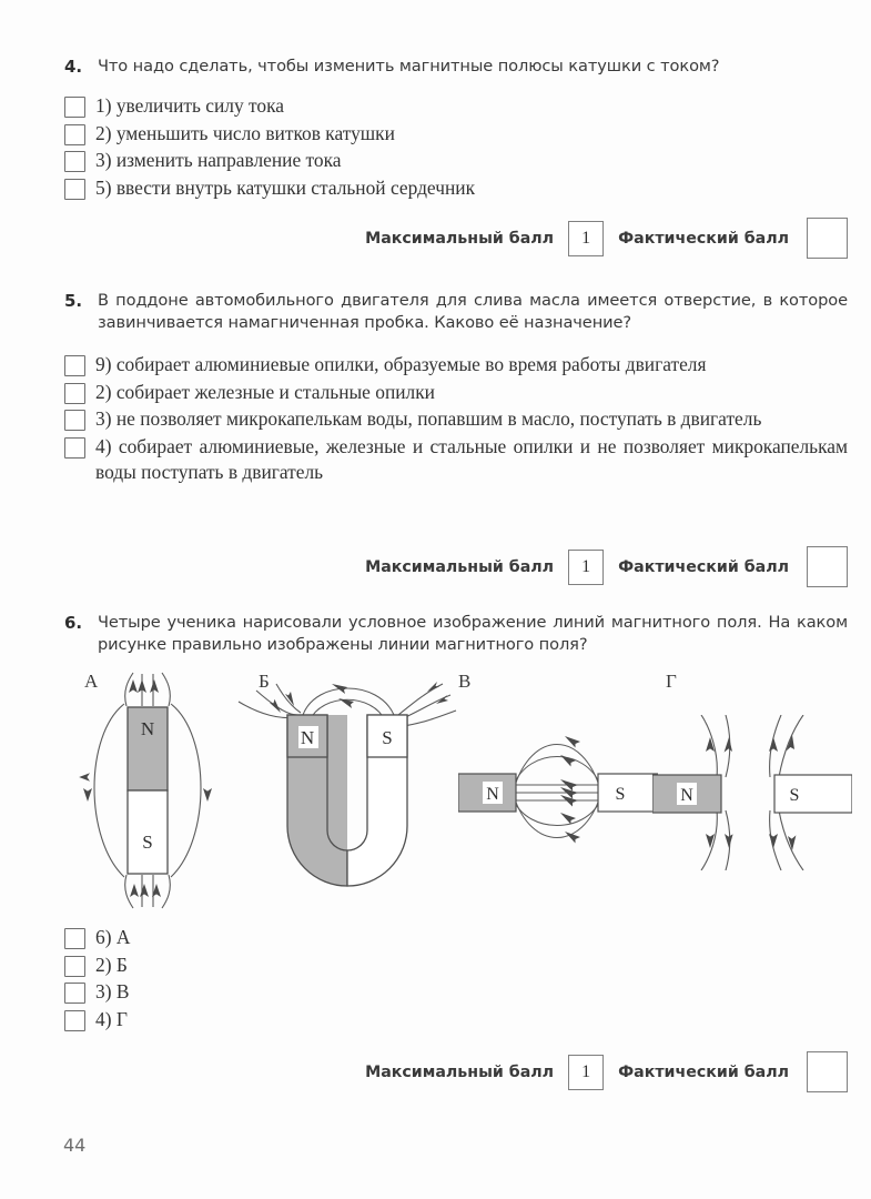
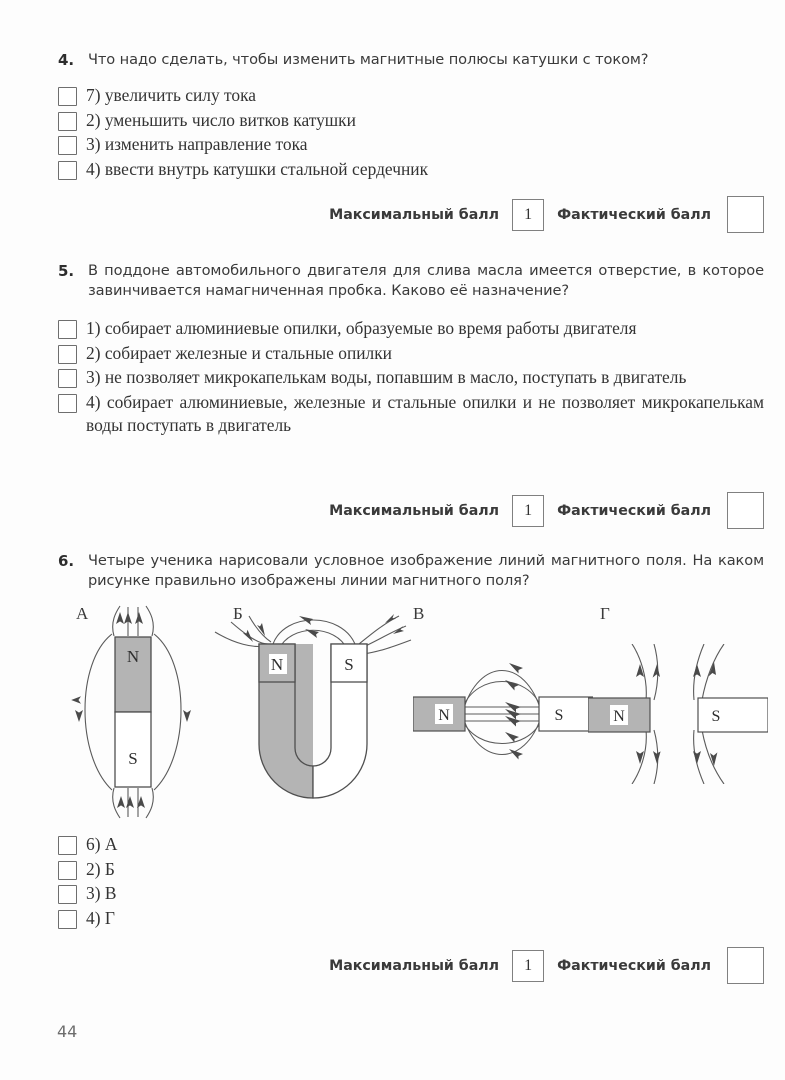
  4.
  Что надо сделать, чтобы изменить магнитные полюсы катушки с током?
- 1) увеличить силу тока
+ 7) увеличить силу тока
  2) уменьшить число витков катушки
  3) изменить направление тока
- 5) ввести внутрь катушки стальной сердечник
+ 4) ввести внутрь катушки стальной сердечник
  Максимальный балл
  1
  Фактический балл
  5.
  В поддоне автомобильного двигателя для слива масла имеется отверстие, в которое завинчивается намагниченная пробка. Каково её назначение?
- 9) собирает алюминиевые опилки, образуемые во время работы двигателя
+ 1) собирает алюминиевые опилки, образуемые во время работы двигателя
  2) собирает железные и стальные опилки
  3) не позволяет микрокапелькам воды, попавшим в масло, поступать в двигатель
  4) собирает алюминиевые, железные и стальные опилки и не позволяет микрокапелькам воды поступать в двигатель
  Максимальный балл
  1
  Фактический балл
  6.
  Четыре ученика нарисовали условное изображение линий магнитного поля. На каком рисунке правильно изображены линии магнитного поля?
  А
  N
  S
  Б
  N
  S
  В
  N
  S
  Г
  N
  S
  6) А
  2) Б
  3) В
  4) Г
  Максимальный балл
  1
  Фактический балл
  44
